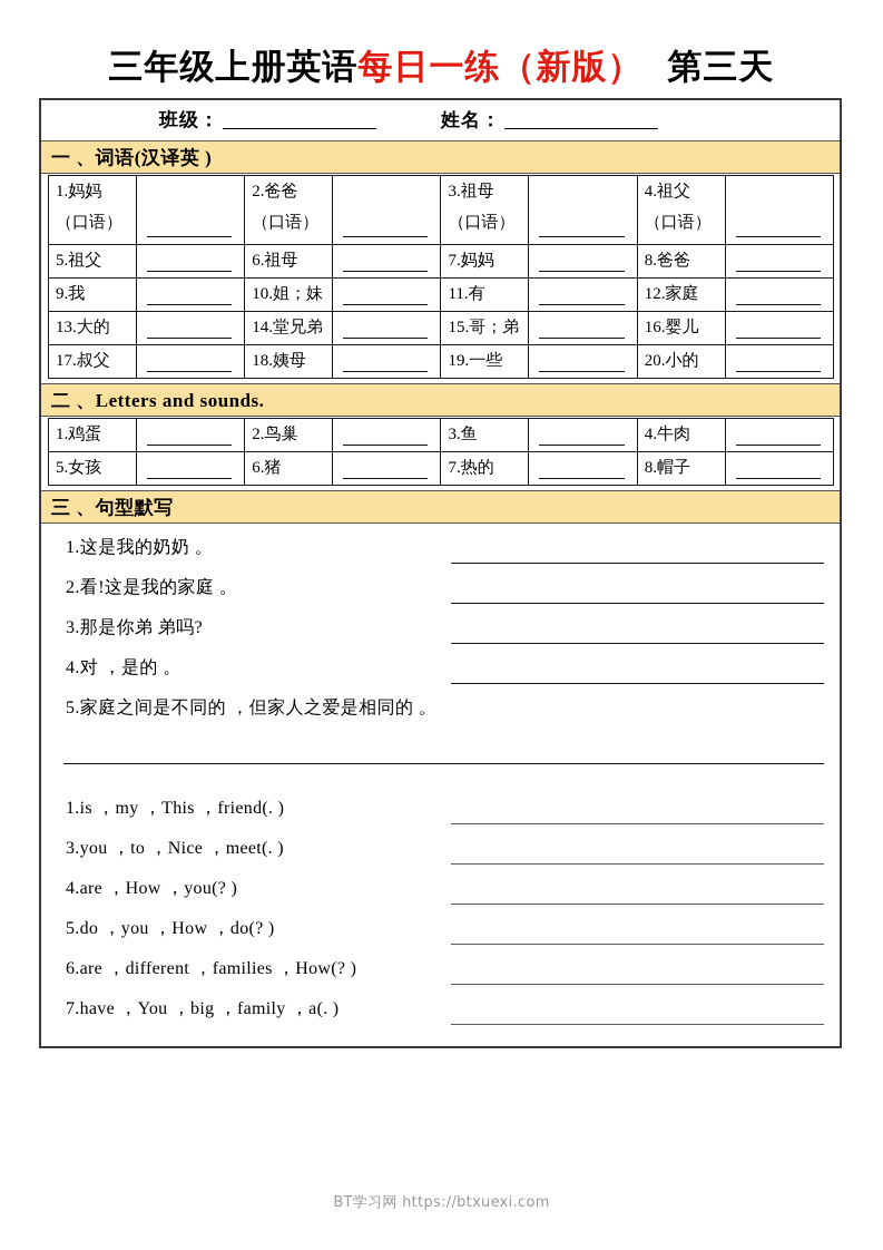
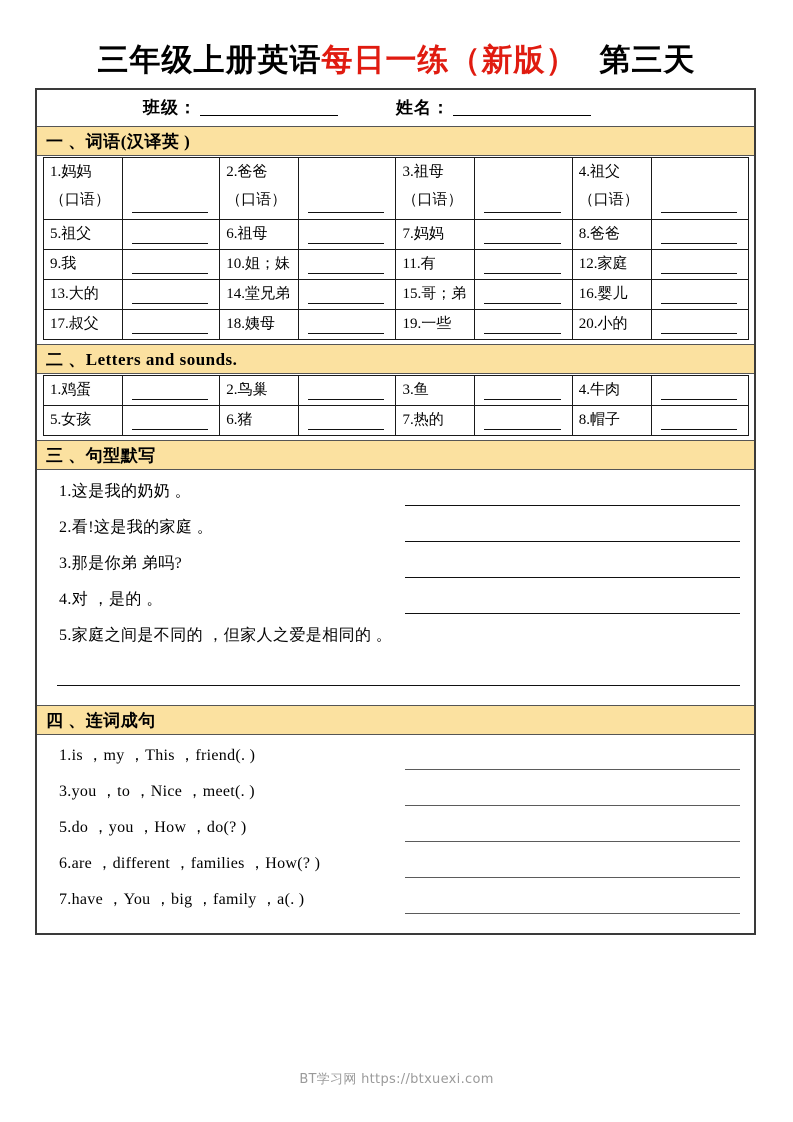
  三年级上册英语每日一练（新版） 第三天
  班级：
  姓名：
  一 、词语(汉译英 )
  1.妈妈（口语）		2.爸爸（口语）		3.祖母（口语）		4.祖父（口语）
  5.祖父		6.祖母		7.妈妈		8.爸爸
  9.我		10.姐；妹		11.有		12.家庭
  13.大的		14.堂兄弟		15.哥；弟		16.婴儿
  17.叔父		18.姨母		19.一些		20.小的
  二 、Letters and sounds.
  1.鸡蛋		2.鸟巢		3.鱼		4.牛肉
  5.女孩		6.猪		7.热的		8.帽子
  三 、句型默写
  1.这是我的奶奶 。
  2.看!这是我的家庭 。
  3.那是你弟 弟吗?
  4.对 ，是的 。
  5.家庭之间是不同的 ，但家人之爱是相同的 。
+ 四 、连词成句
  1.is ，my ，This ，friend(. )
  3.you ，to ，Nice ，meet(. )
- 4.are ，How ，you(? )
  5.do ，you ，How ，do(? )
  6.are ，different ，families ，How(? )
  7.have ，You ，big ，family ，a(. )
  BT学习网 https://btxuexi.com
